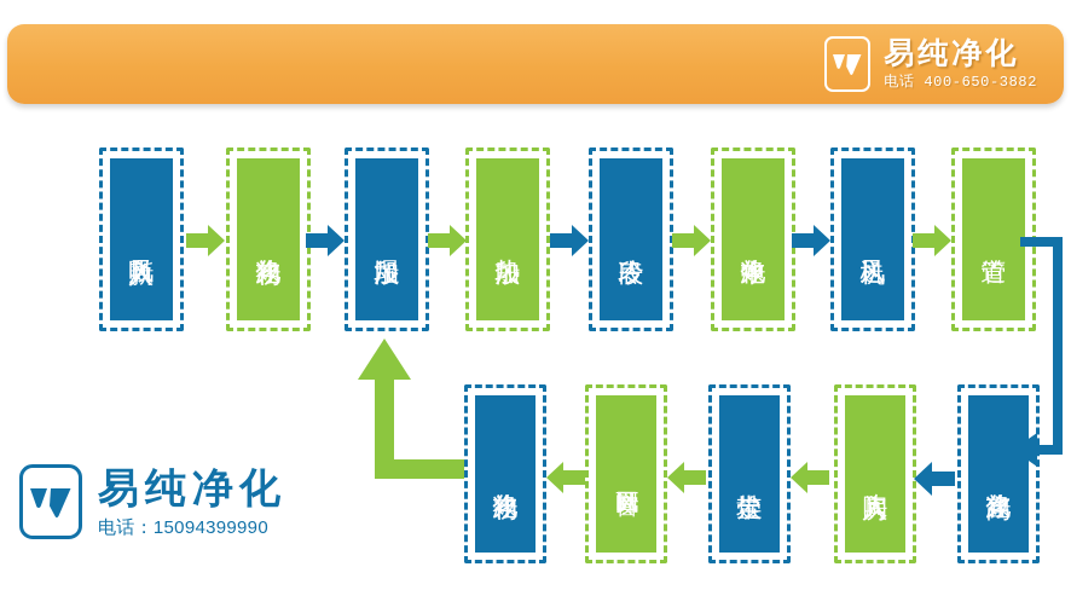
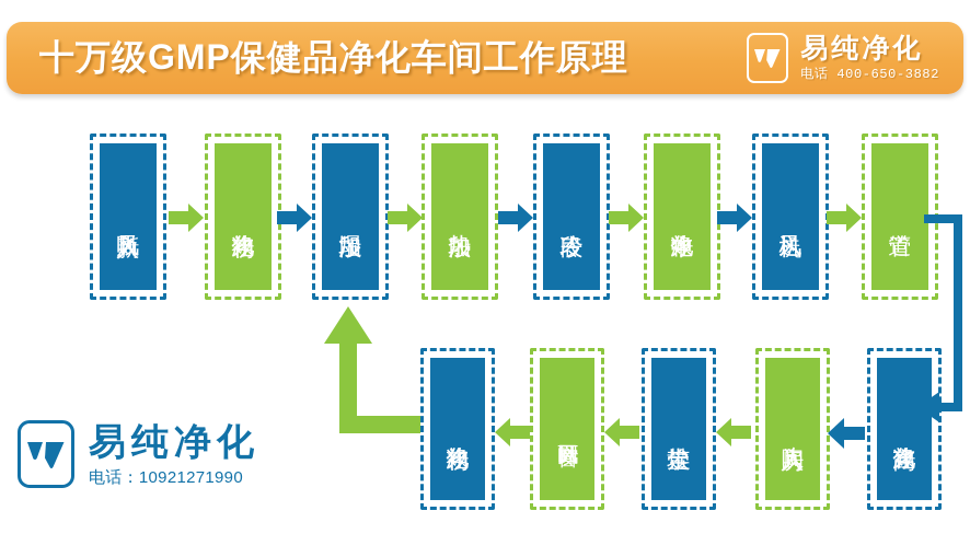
+ 十万级GMP保健品净化车间工作原理
  易纯净化
  电话 400-650-3882
  易纯净化
- 电话：15094399990
+ 电话：10921271990
